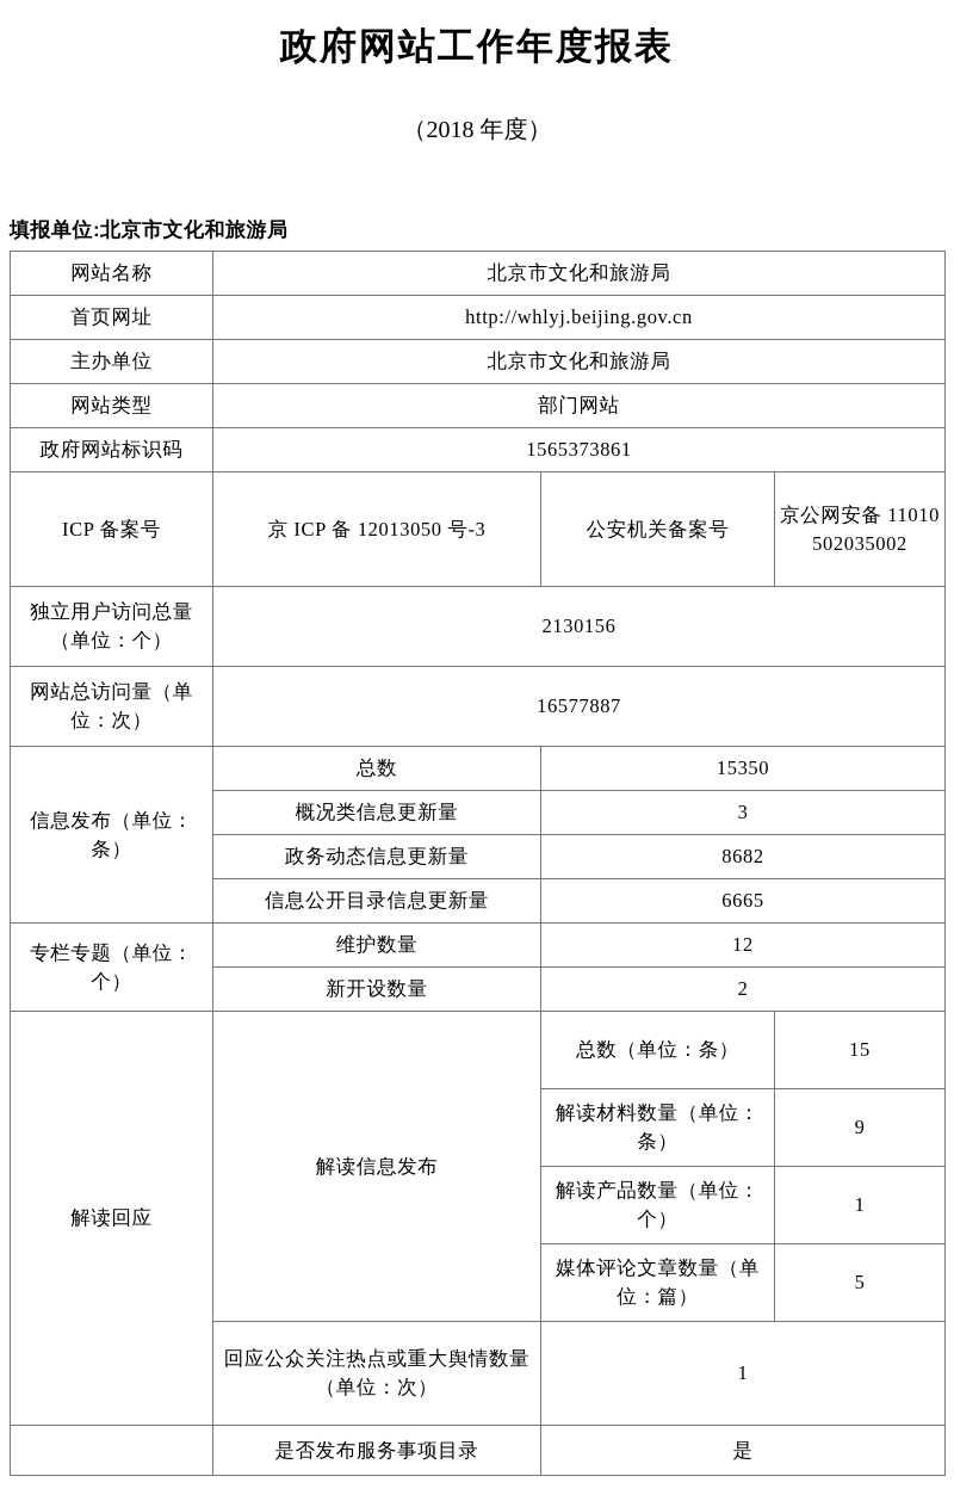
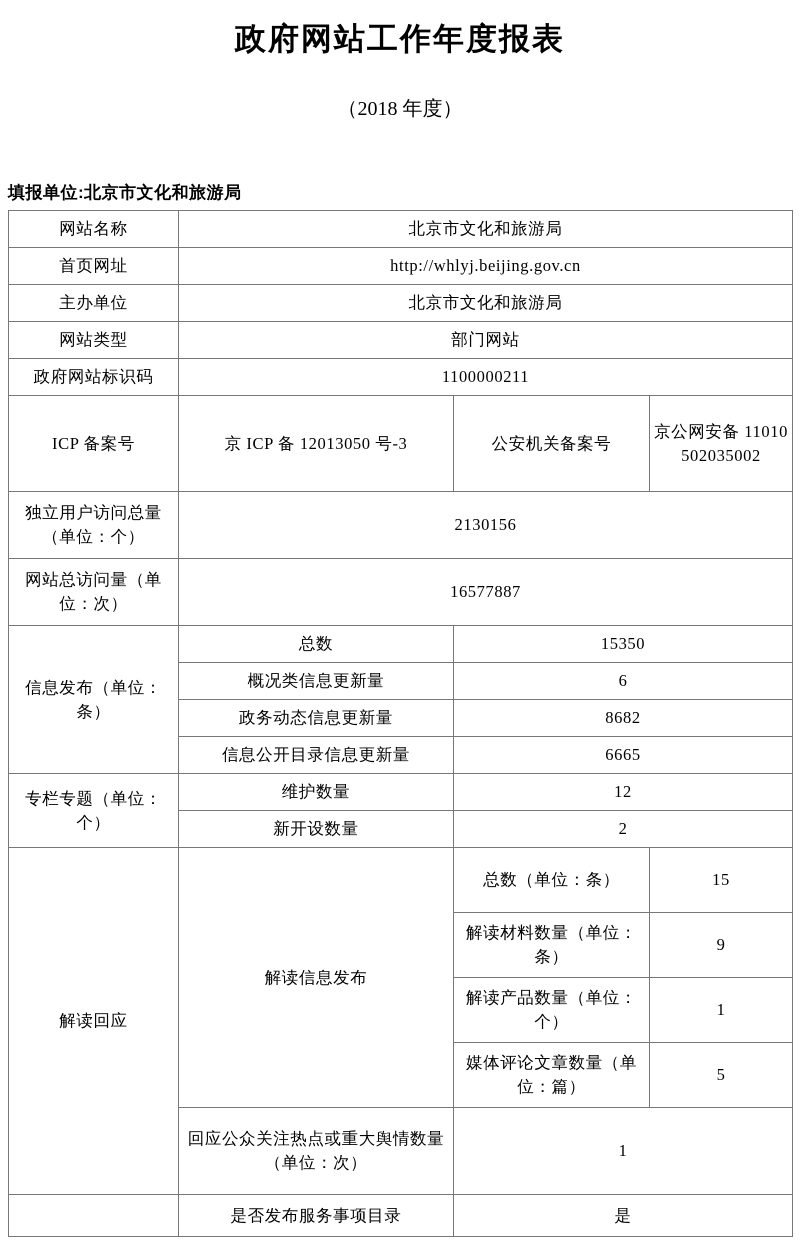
  政府网站工作年度报表
  （2018 年度）
  填报单位:北京市文化和旅游局
  网站名称	北京市文化和旅游局
  首页网址	http://whlyj.beijing.gov.cn
  主办单位	北京市文化和旅游局
  网站类型	部门网站
- 政府网站标识码	1565373861
+ 政府网站标识码	1100000211
  ICP 备案号	京 ICP 备 12013050 号-3	公安机关备案号	京公网安备 11010502035002
  独立用户访问总量（单位：个）	2130156
  网站总访问量（单位：次）	16577887
  信息发布（单位：条）	总数	15350
- 概况类信息更新量	3
+ 概况类信息更新量	6
  政务动态信息更新量	8682
  信息公开目录信息更新量	6665
  专栏专题（单位：个）	维护数量	12
  新开设数量	2
  解读回应	解读信息发布	总数（单位：条）	15
  解读材料数量（单位：条）	9
  解读产品数量（单位：个）	1
  媒体评论文章数量（单位：篇）	5
  回应公众关注热点或重大舆情数量（单位：次）	1
  	是否发布服务事项目录	是
